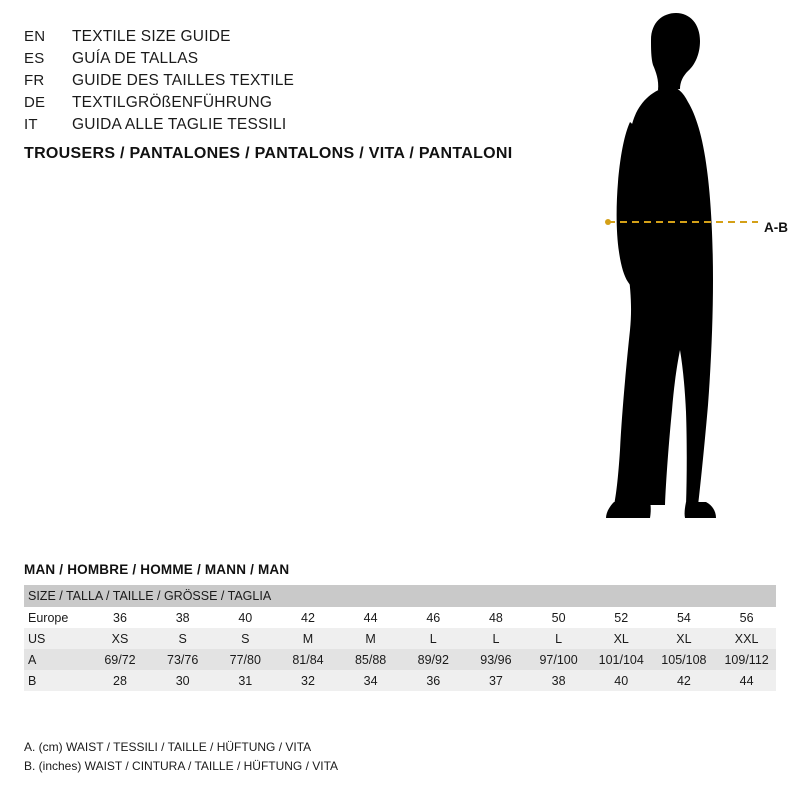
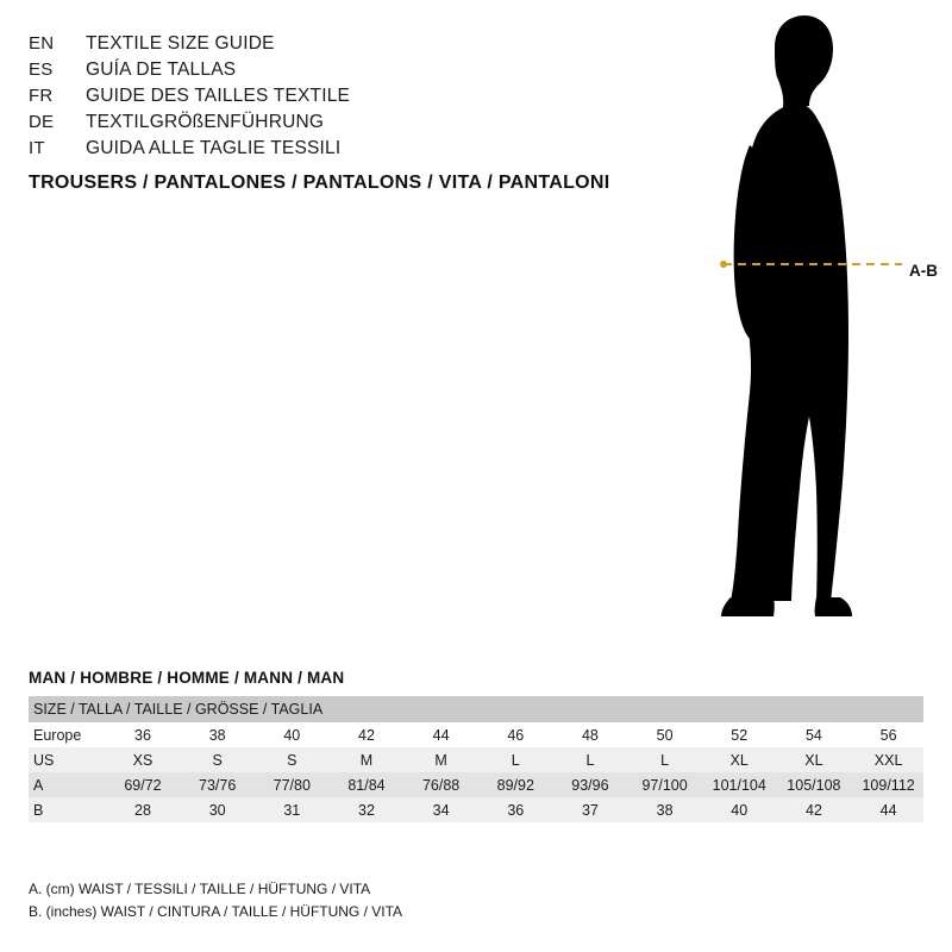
  EN
  TEXTILE SIZE GUIDE
  ES
  GUÍA DE TALLAS
  FR
  GUIDE DES TAILLES TEXTILE
  DE
  TEXTILGRÖßENFÜHRUNG
  IT
  GUIDA ALLE TAGLIE TESSILI
  TROUSERS / PANTALONES / PANTALONS / VITA / PANTALONI
  A-B
  MAN / HOMBRE / HOMME / MANN / MAN
  SIZE / TALLA / TAILLE / GRÖSSE / TAGLIA
  Europe	36	38	40	42	44	46	48	50	52	54	56
  US	XS	S	S	M	M	L	L	L	XL	XL	XXL
- A	69/72	73/76	77/80	81/84	85/88	89/92	93/96	97/100	101/104	105/108	109/112
+ A	69/72	73/76	77/80	81/84	76/88	89/92	93/96	97/100	101/104	105/108	109/112
  B	28	30	31	32	34	36	37	38	40	42	44
  A. (cm) WAIST / TESSILI / TAILLE / HÜFTUNG / VITA
  B. (inches) WAIST / CINTURA / TAILLE / HÜFTUNG / VITA
